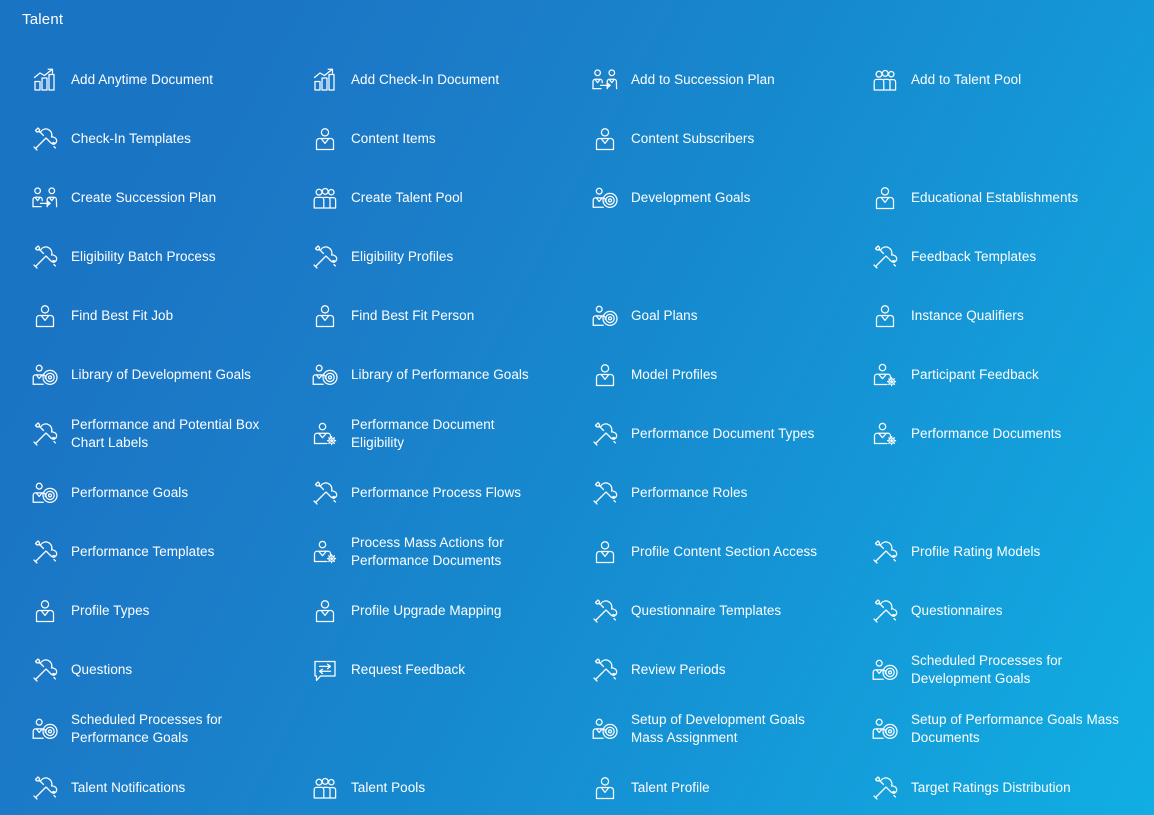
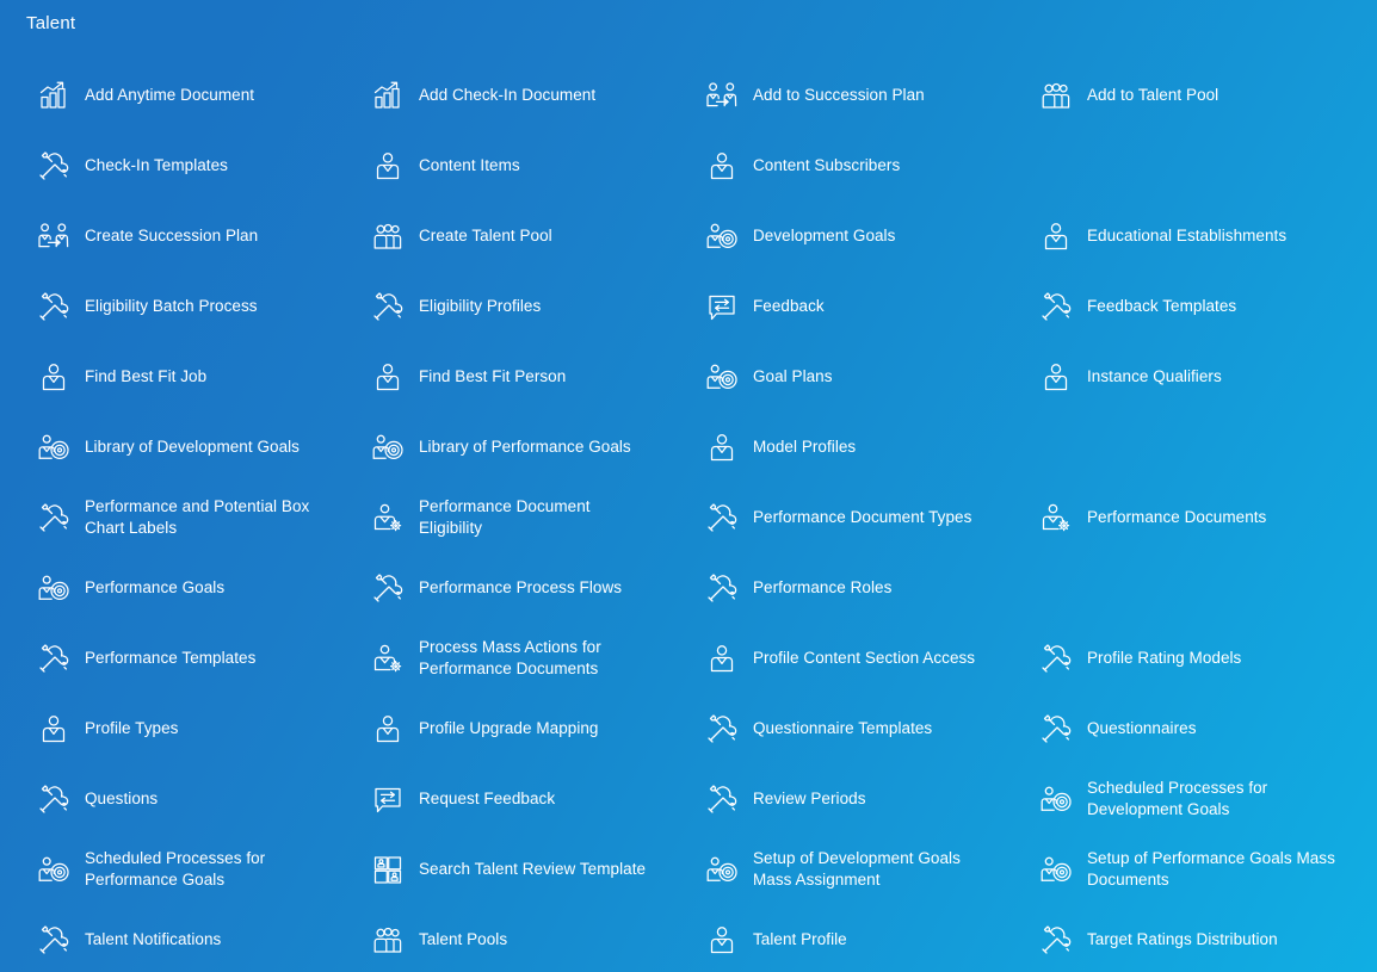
  Talent
  Add Anytime Document
  Add Check-In Document
  Add to Succession Plan
  Add to Talent Pool
  Check-In Templates
  Content Items
  Content Subscribers
  Create Succession Plan
  Create Talent Pool
  Development Goals
  Educational Establishments
  Eligibility Batch Process
  Eligibility Profiles
+ Feedback
  Feedback Templates
  Find Best Fit Job
  Find Best Fit Person
  Goal Plans
  Instance Qualifiers
  Library of Development Goals
  Library of Performance Goals
  Model Profiles
- Participant Feedback
  Performance and Potential Box Chart Labels
  Performance Document Eligibility
  Performance Document Types
  Performance Documents
  Performance Goals
  Performance Process Flows
  Performance Roles
  Performance Templates
  Process Mass Actions for Performance Documents
  Profile Content Section Access
  Profile Rating Models
  Profile Types
  Profile Upgrade Mapping
  Questionnaire Templates
  Questionnaires
  Questions
  Request Feedback
  Review Periods
  Scheduled Processes for Development Goals
  Scheduled Processes for Performance Goals
+ Search Talent Review Template
  Setup of Development Goals Mass Assignment
  Setup of Performance Goals Mass Documents
  Talent Notifications
  Talent Pools
  Talent Profile
  Target Ratings Distribution
